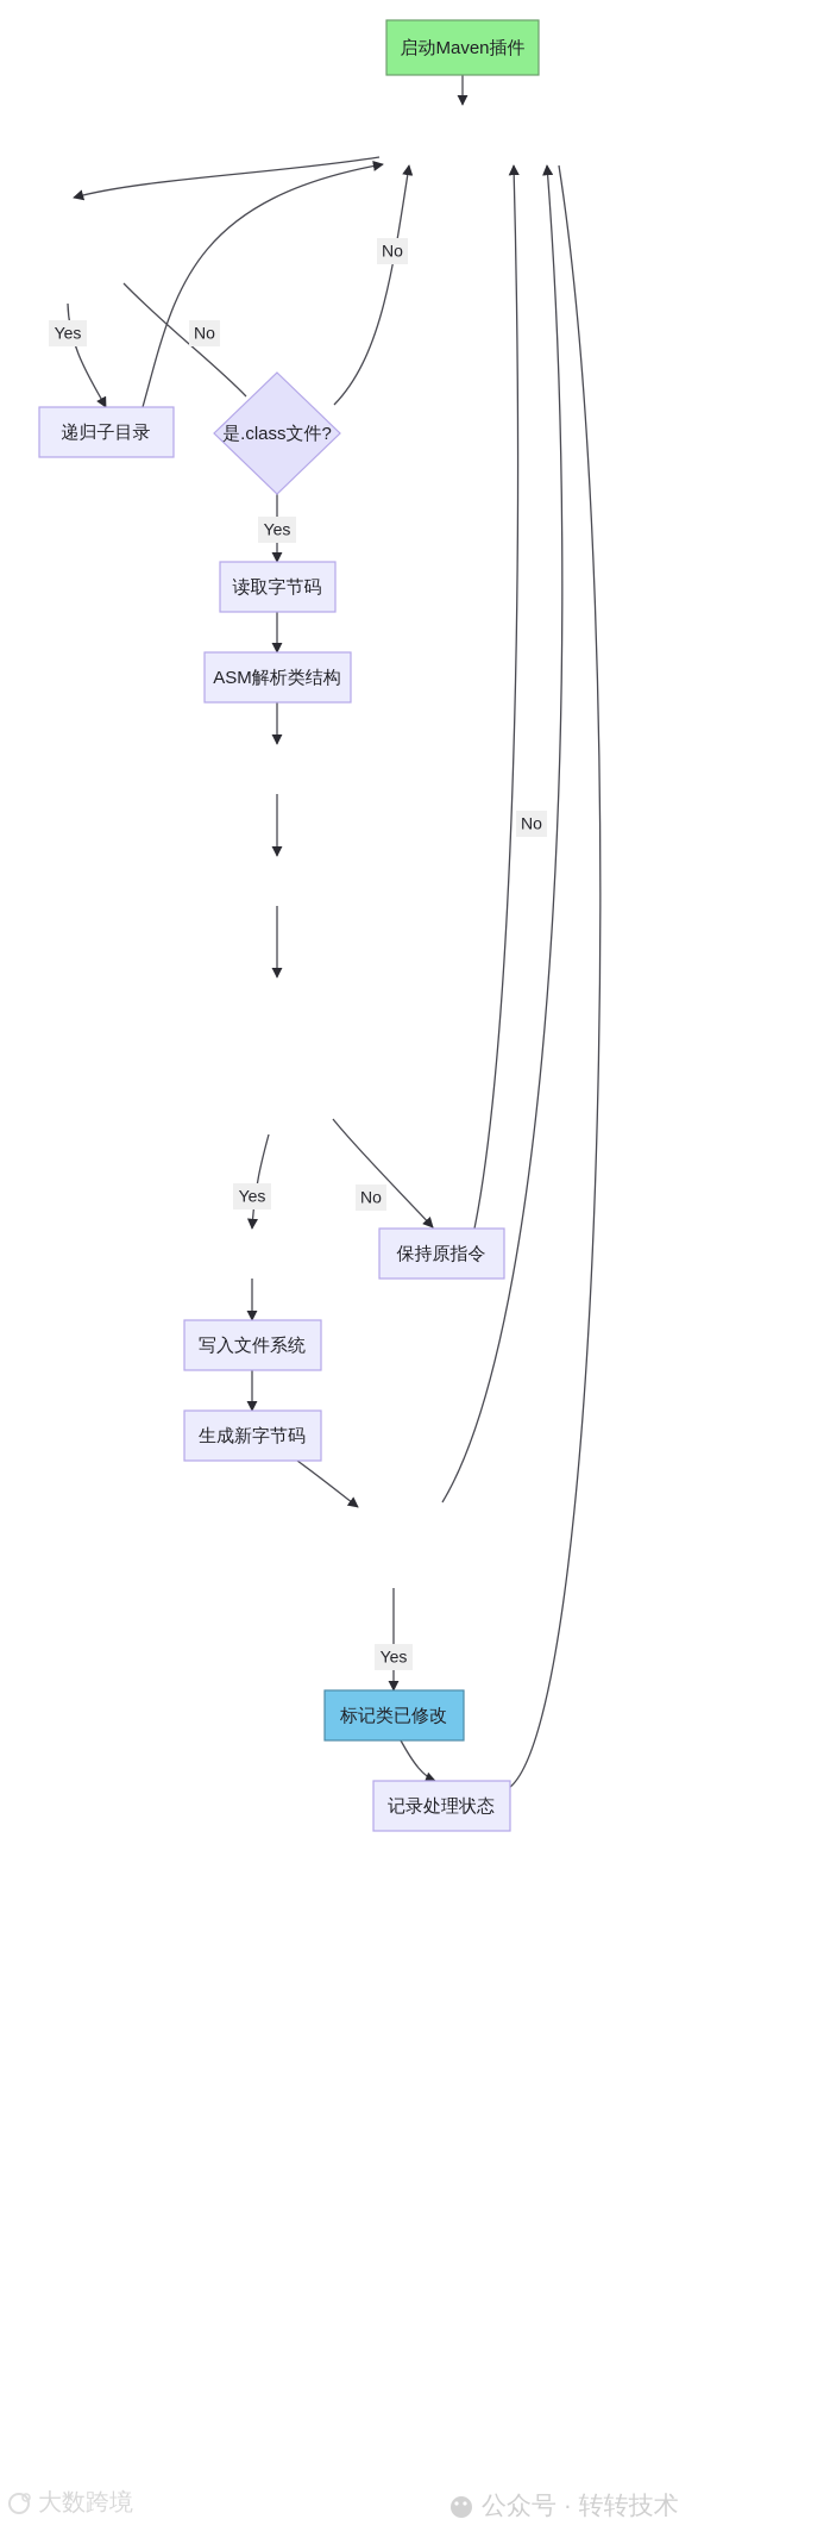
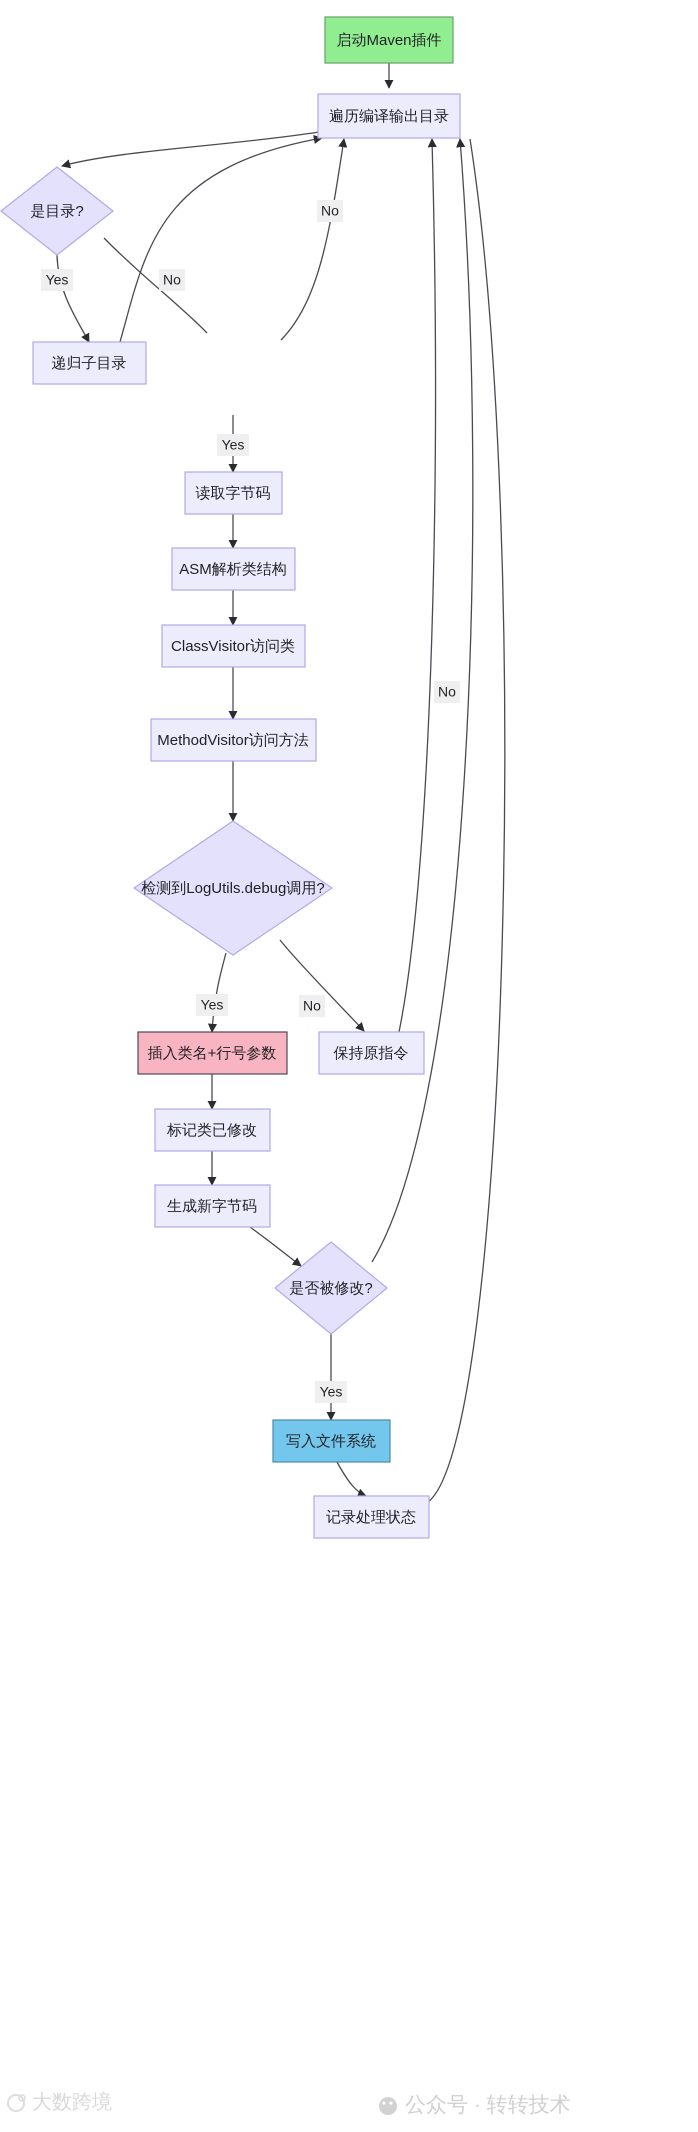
  启动Maven插件
+ 遍历编译输出目录
+ 是目录?
  递归子目录
- 是.class文件?
  读取字节码
  ASM解析类结构
+ ClassVisitor访问类
+ MethodVisitor访问方法
+ 检测到LogUtils.debug调用?
+ 插入类名+行号参数
  保持原指令
- 写入文件系统
+ 标记类已修改
  生成新字节码
+ 是否被修改?
- 标记类已修改
+ 写入文件系统
  记录处理状态
  Yes
  No
  No
  Yes
  Yes
  No
  No
  Yes
  大数跨境
  公众号 · 转转技术
